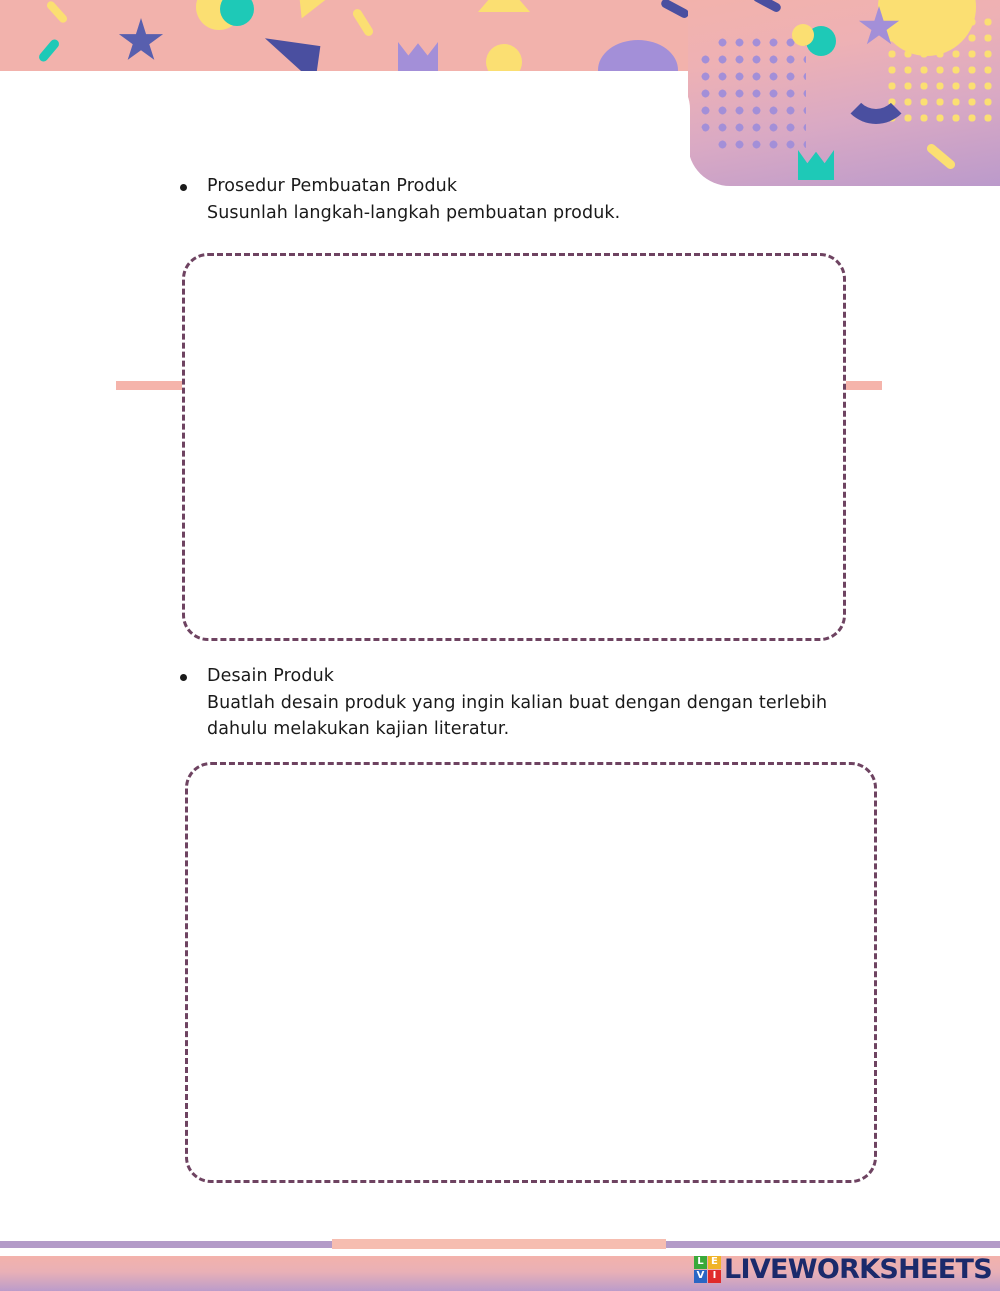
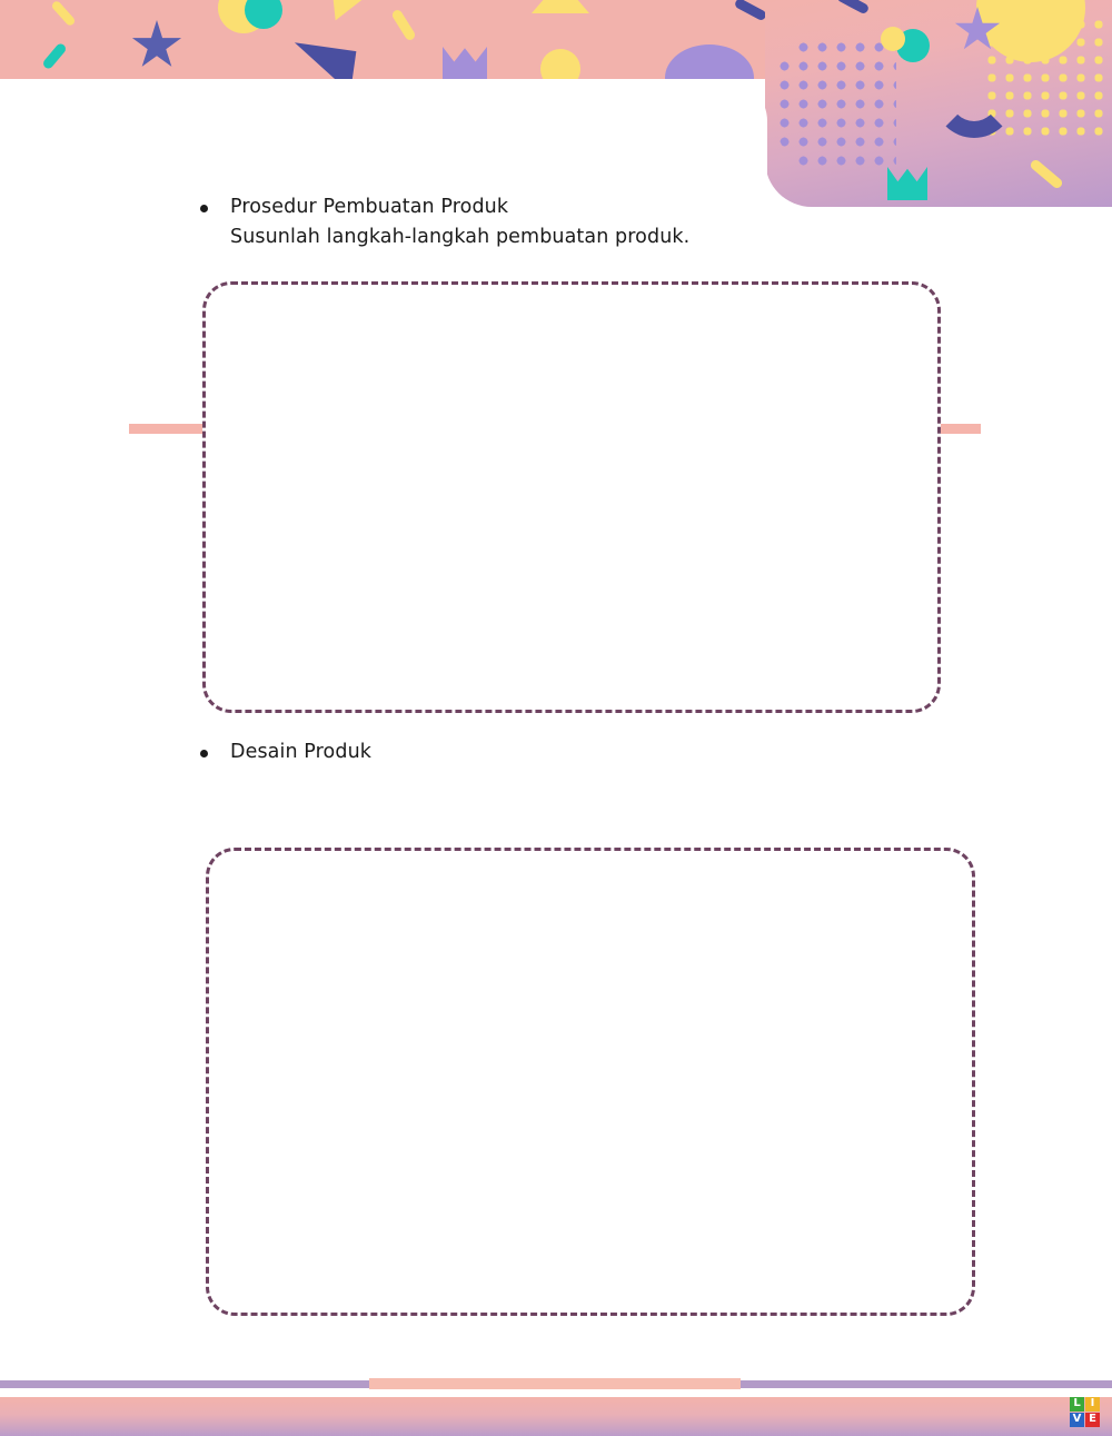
  Prosedur Pembuatan Produk
  Susunlah langkah-langkah pembuatan produk.
  Desain Produk
- Buatlah desain produk yang ingin kalian buat dengan dengan terlebih dahulu melakukan kajian literatur.
  L
- E
+ I
  V
- I
+ E
- LIVEWORKSHEETS
